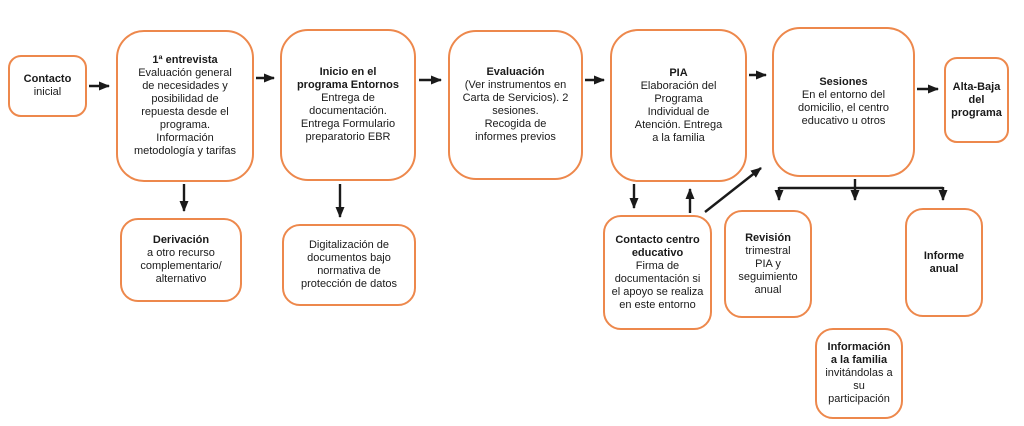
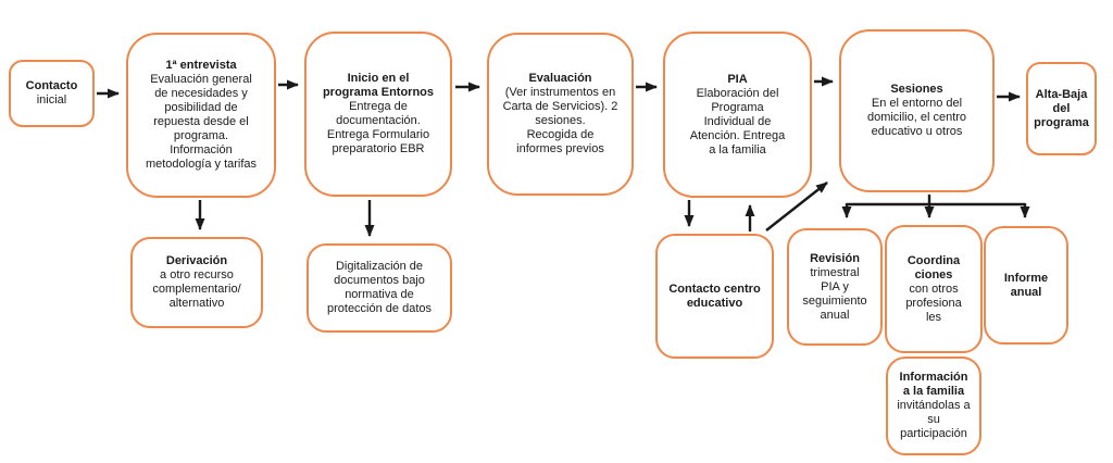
  Contacto
  inicial
  1ª entrevista
  Evaluación general
  de necesidades y
  posibilidad de
  repuesta desde el
  programa.
  Información
  metodología y tarifas
  Inicio en el
  programa Entornos
  Entrega de
  documentación.
  Entrega Formulario
  preparatorio EBR
  Evaluación
  (Ver instrumentos en
  Carta de Servicios). 2
  sesiones.
  Recogida de
  informes previos
  PIA
  Elaboración del
  Programa
  Individual de
  Atención. Entrega
  a la familia
  Sesiones
  En el entorno del
  domicilio, el centro
  educativo u otros
  Alta-Baja
  del
  programa
  Derivación
  a otro recurso
  complementario/
  alternativo
  Digitalización de
  documentos bajo
  normativa de
  protección de datos
  Contacto centro
  educativo
- Firma de
- documentación si
- el apoyo se realiza
- en este entorno
  Revisión
  trimestral
  PIA y
  seguimiento
  anual
+ Coordina
+ ciones
+ con otros
+ profesiona
+ les
  Informe
  anual
  Información
  a la familia
  invitándolas a
  su
  participación
